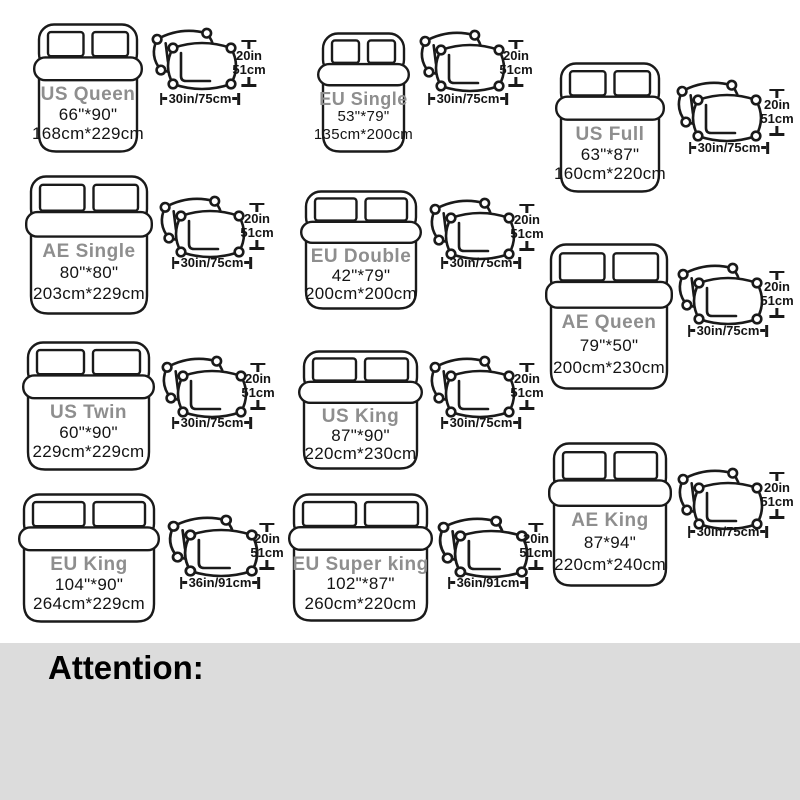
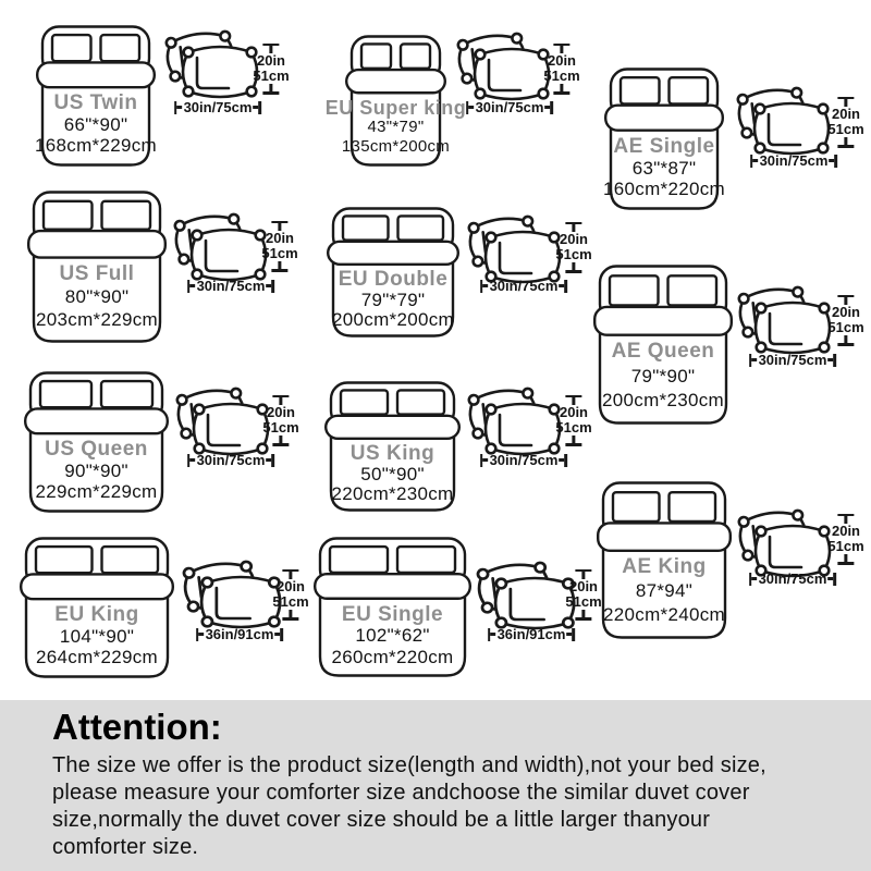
  Attention:
+ The size we offer is the product size(length and width),not your bed size,
+ please measure your comforter size andchoose the similar duvet cover
+ size,normally the duvet cover size should be a little larger thanyour
+ comforter size.
- US Queen
+ US Twin
  66"*90"
  168cm*229cm
  20in
  51cm
  30in/75cm
- EU Single
+ EU Super king
- 53"*79"
+ 43"*79"
  135cm*200cm
  20in
  51cm
  30in/75cm
- US Full
+ AE Single
  63"*87"
  160cm*220cm
  20in
  51cm
  30in/75cm
- AE Single
+ US Full
- 80"*80"
+ 80"*90"
  203cm*229cm
  20in
  51cm
  30in/75cm
  EU Double
- 42"*79"
+ 79"*79"
  200cm*200cm
  20in
  51cm
  30in/75cm
  AE Queen
- 79"*50"
+ 79"*90"
  200cm*230cm
  20in
  51cm
  30in/75cm
- US Twin
+ US Queen
- 60"*90"
+ 90"*90"
  229cm*229cm
  20in
  51cm
  30in/75cm
  US King
- 87"*90"
+ 50"*90"
  220cm*230cm
  20in
  51cm
  30in/75cm
  AE King
  87*94"
  220cm*240cm
  20in
  51cm
  30in/75cm
  EU King
  104"*90"
  264cm*229cm
  20in
  51cm
  36in/91cm
- EU Super king
+ EU Single
- 102"*87"
+ 102"*62"
  260cm*220cm
  20in
  51cm
  36in/91cm
